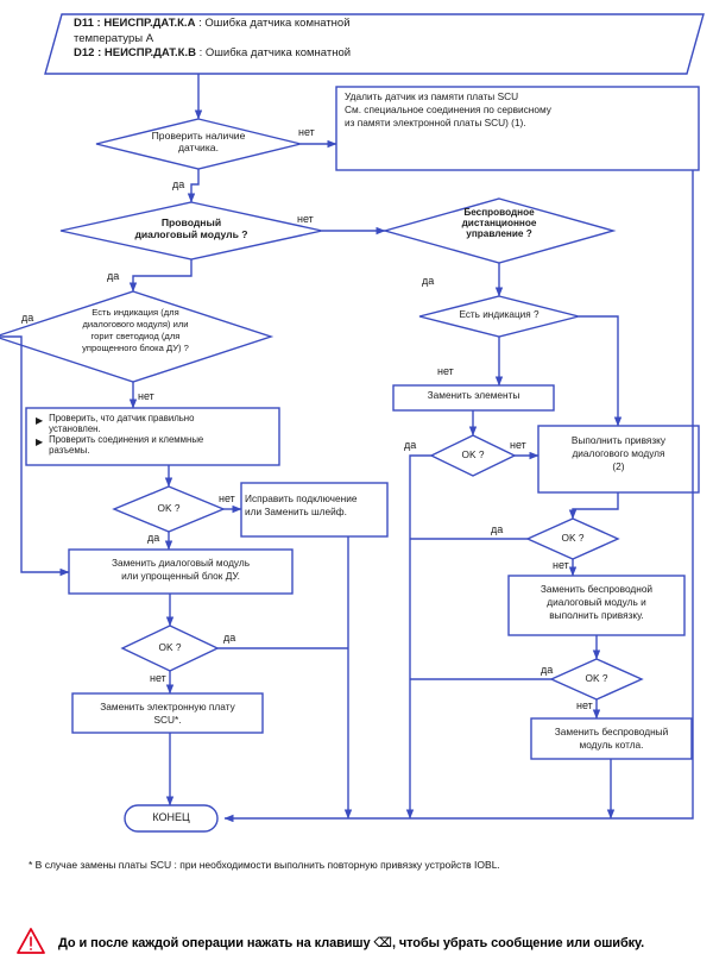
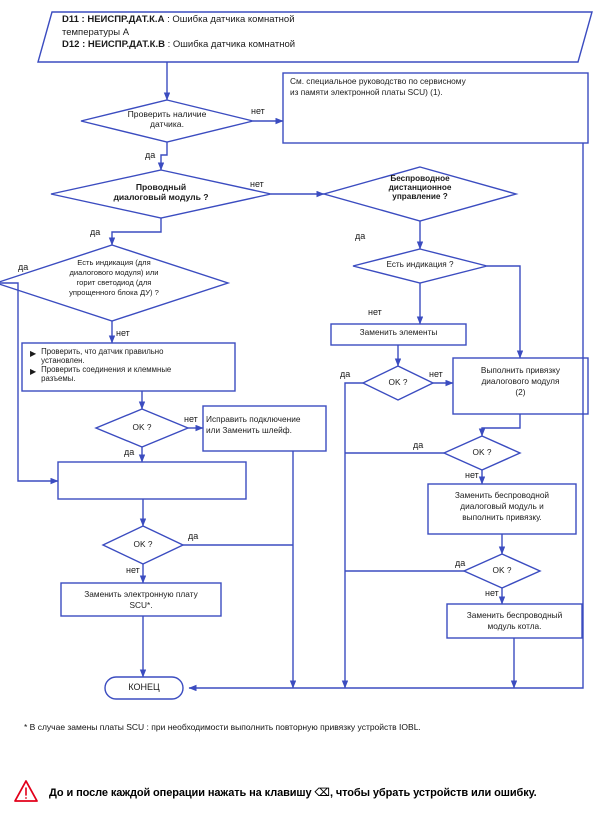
  D11 : НЕИСПР.ДАТ.К.A : Ошибка датчика комнатной
  температуры A
  D12 : НЕИСПР.ДАТ.К.B : Ошибка датчика комнатной
- Удалить датчик из памяти платы SCU
- См. специальное соединения по сервисному
+ См. специальное руководство по сервисному
  из памяти электронной платы SCU) (1).
  Проверить наличие
  датчика.
  Проводный
  диалоговый модуль ?
  Беспроводное
  дистанционное
  управление ?
  Есть индикация (для
  диалогового модуля) или
  горит светодиод (для
  упрощенного блока ДУ) ?
  Есть индикация ?
  ▶
  Проверить, что датчик правильно
  установлен.
  ▶
  Проверить соединения и клеммные
  разъемы.
  Заменить элементы
  Исправить подключение
  или Заменить шлейф.
  Выполнить привязку
  диалогового модуля
  (2)
- Заменить диалоговый модуль
- или упрощенный блок ДУ.
  Заменить беспроводной
  диалоговый модуль и
  выполнить привязку.
  Заменить электронную плату
  SCU*.
  Заменить беспроводный
  модуль котла.
  КОНЕЦ
  OK ?
  OK ?
  OK ?
  OK ?
  OK ?
  нет
  да
  нет
  да
  да
  да
  нет
  нет
  нет
  да
  нет
  да
  да
  нет
  да
  нет
  да
  нет
  * В случае замены платы SCU : при необходимости выполнить повторную привязку устройств IOBL.
- До и после каждой операции нажать на клавишу ⌫, чтобы убрать сообщение или ошибку.
+ До и после каждой операции нажать на клавишу ⌫, чтобы убрать устройств или ошибку.
